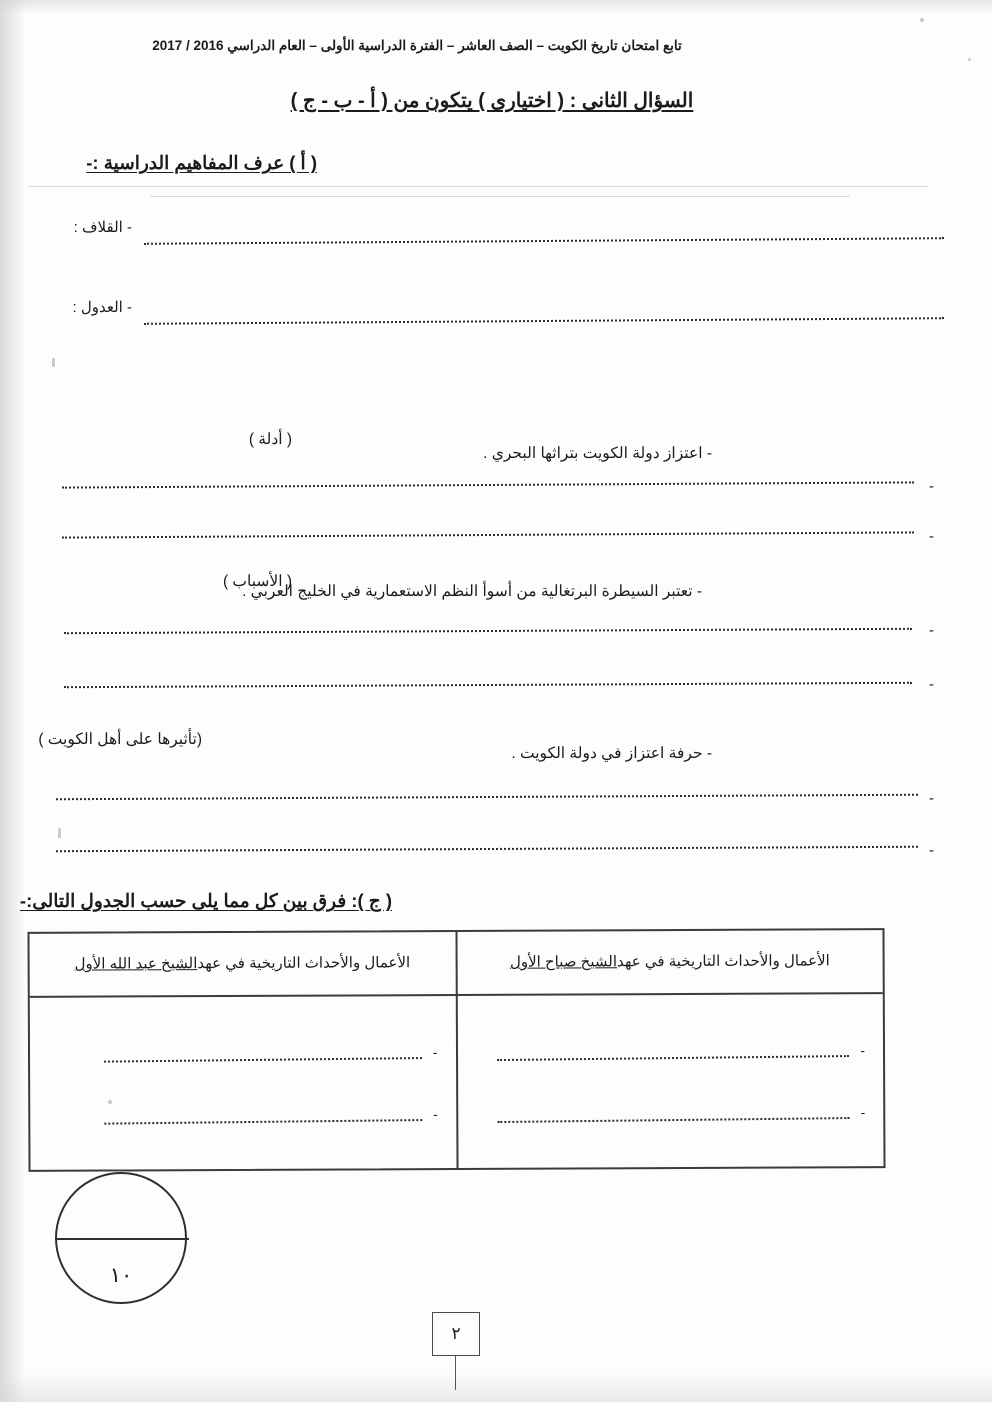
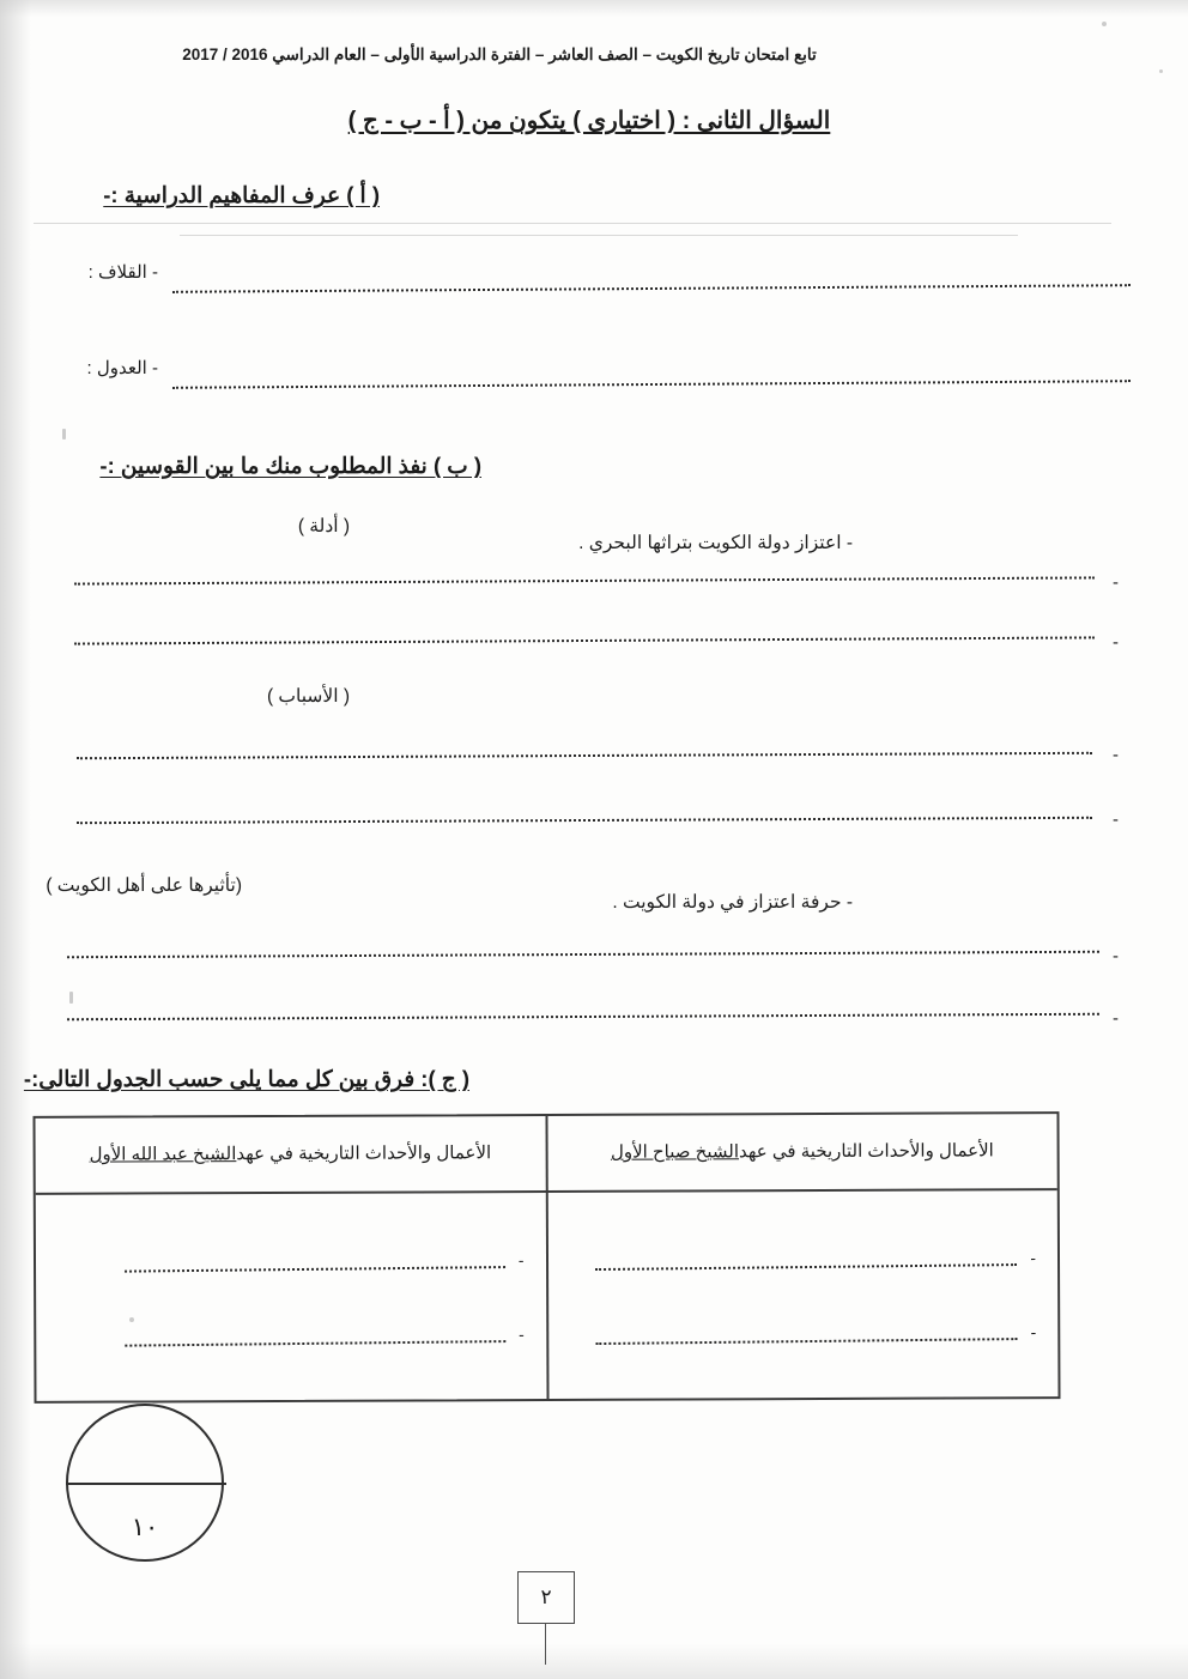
  تابع امتحان تاريخ الكويت – الصف العاشر – الفترة الدراسية الأولى – العام الدراسي 2016 / 2017
  السؤال الثانى : ( اختيارى ) يتكون من ( أ - ب - ج )
  ( أ ) عرف المفاهيم الدراسية :-
  - القلاف :
  - العدول :
+ ( ب ) نفذ المطلوب منك ما بين القوسين :-
  - اعتزاز دولة الكويت بتراثها البحري .
  ( أدلة )
  -
  -
- - تعتبر السيطرة البرتغالية من أسوأ النظم الاستعمارية في الخليج العربي .
  ( الأسباب )
  -
  -
  - حرفة اعتزاز في دولة الكويت .
  (تأثيرها على أهل الكويت )
  -
  -
  ( ج ): فرق بين كل مما يلى حسب الجدول التالى:-
  الأعمال والأحداث التاريخية في عهد
  الشيخ صباح الأول
  الأعمال والأحداث التاريخية في عهد
  الشيخ عبد الله الأول
  -
  -
  -
  -
  ١٠
  ٢
